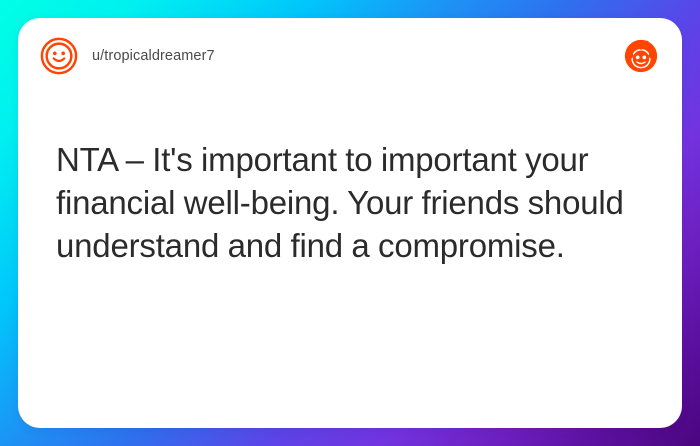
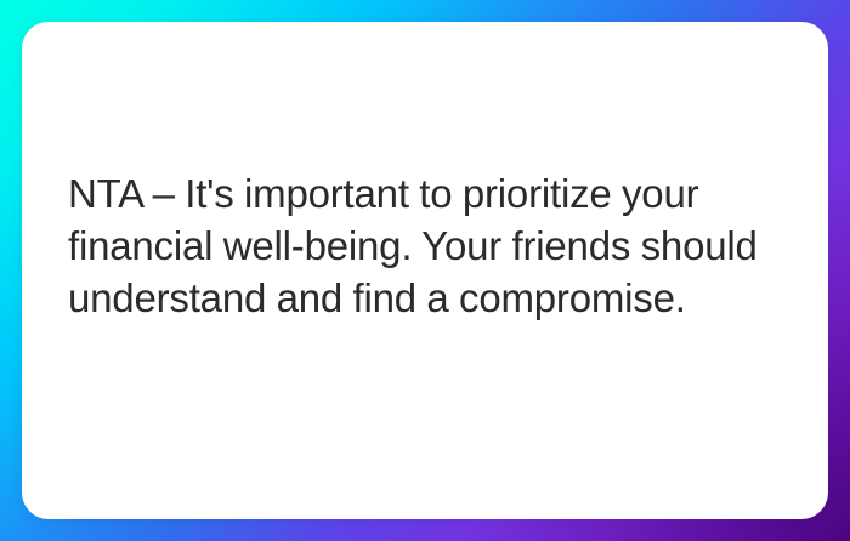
- u/tropicaldreamer7
- NTA – It's important to important your financial well-being. Your friends should understand and find a compromise.
+ NTA – It's important to prioritize your financial well-being. Your friends should understand and find a compromise.
